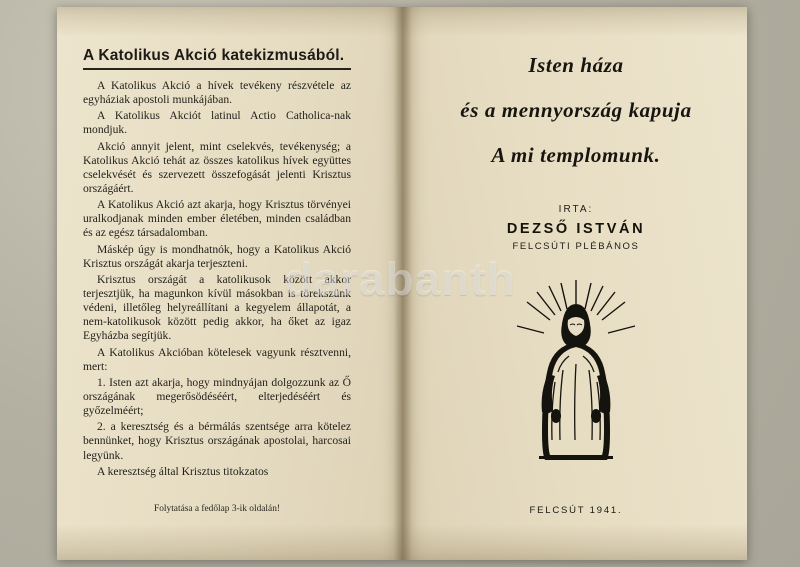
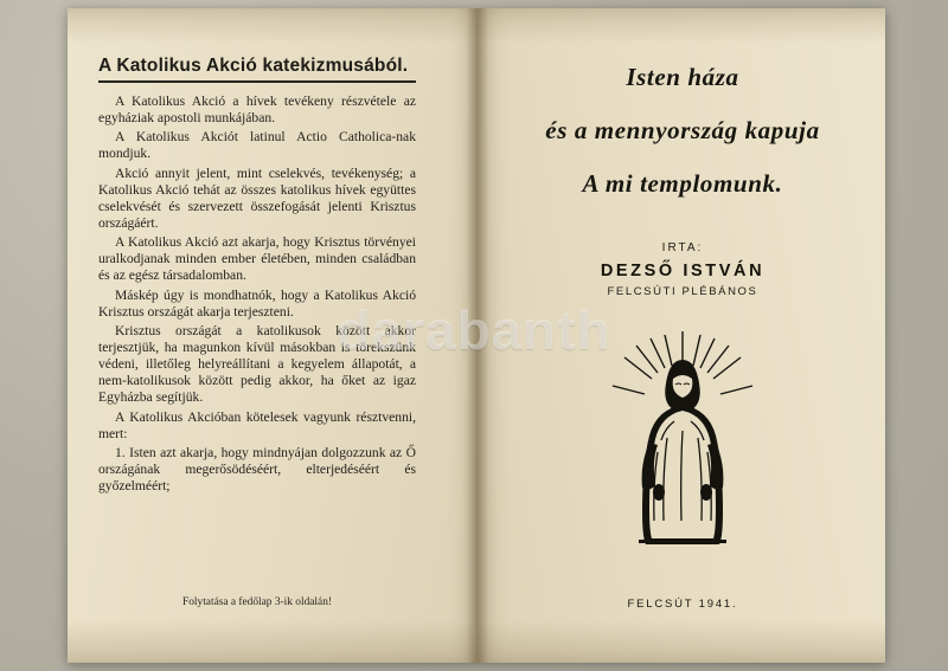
  A Katolikus Akció katekizmusából.
  A Katolikus Akció a hívek tevékeny részvétele az egyháziak apostoli munkájában.
  A Katolikus Akciót latinul Actio Catholica-nak mondjuk.
  Akció annyit jelent, mint cselekvés, tevékenység; a Katolikus Akció tehát az összes katolikus hívek együttes cselekvését és szervezett összefogását jelenti Krisztus országáért.
  A Katolikus Akció azt akarja, hogy Krisztus törvényei uralkodjanak minden ember életében, minden családban és az egész társadalomban.
  Máskép úgy is mondhatnók, hogy a Katolikus Akció Krisztus országát akarja terjeszteni.
  Krisztus országát a katolikusok között akkor terjesztjük, ha magunkon kívül másokban is törekszünk védeni, illetőleg helyreállítani a kegyelem állapotát, a nem-katolikusok között pedig akkor, ha őket az igaz Egyházba segítjük.
  A Katolikus Akcióban kötelesek vagyunk résztvenni, mert:
  1. Isten azt akarja, hogy mindnyájan dolgozzunk az Ő országának megerősödéséért, elterjedéséért és győzelméért;
- 2. a keresztség és a bérmálás szentsége arra kötelez bennünket, hogy Krisztus országának apostolai, harcosai legyünk.
- A keresztség által Krisztus titokzatos
  Folytatása a fedőlap 3-ik oldalán!
  Isten háza
  és a mennyország kapuja
  A mi templomunk.
  IRTA:
  DEZSŐ ISTVÁN
  FELCSÚTI PLÉBÁNOS
  FELCSÚT 1941.
  darabanth
